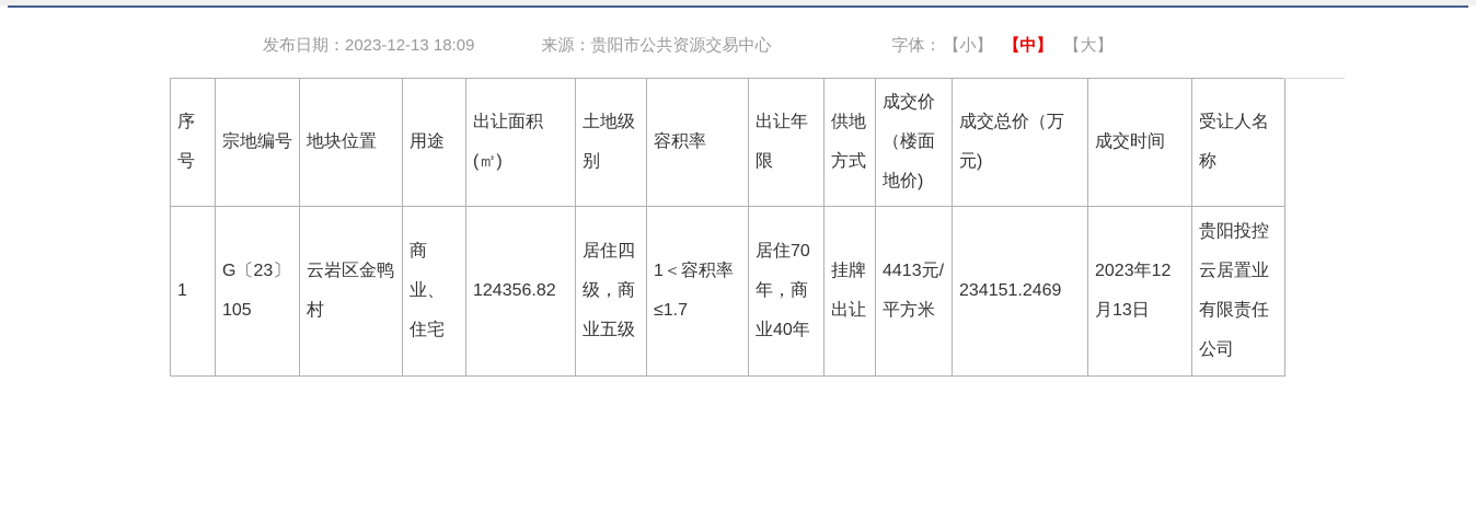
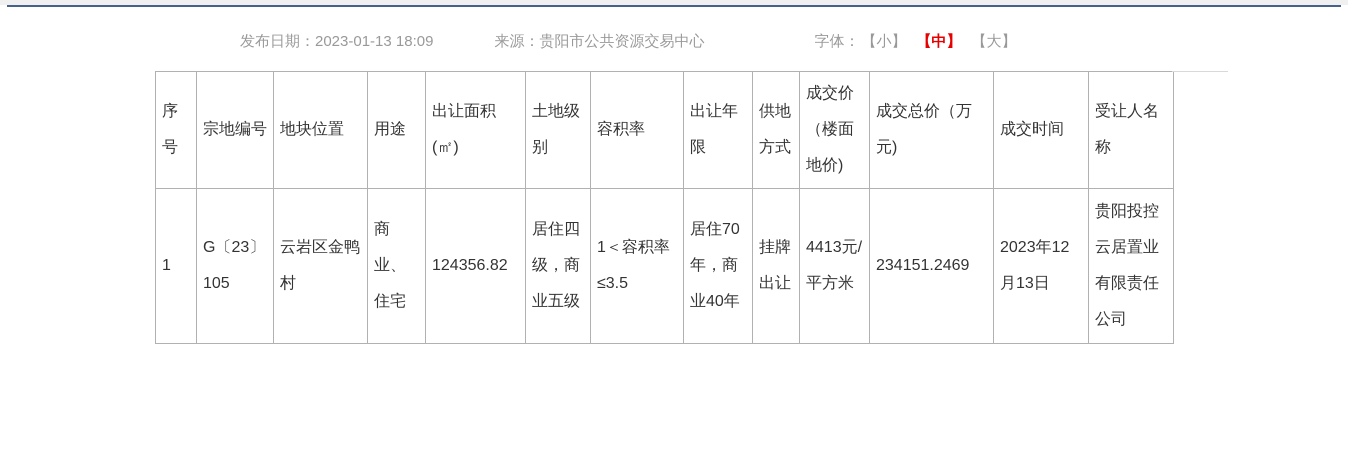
- 发布日期：2023-12-13 18:09
+ 发布日期：2023-01-13 18:09
  来源：贵阳市公共资源交易中心
  字体：
  【小】
  【中】
  【大】
  序号	宗地编号	地块位置	用途	出让面积(㎡)	土地级别	容积率	出让年限	供地方式	成交价（楼面地价)	成交总价（万元)	成交时间	受让人名称
- 1	G〔23〕105	云岩区金鸭村	商业、住宅	124356.82	居住四级，商业五级	1＜容积率≤1.7	居住70年，商业40年	挂牌出让	4413元/平方米	234151.2469	2023年12月13日	贵阳投控云居置业有限责任公司
+ 1	G〔23〕105	云岩区金鸭村	商业、住宅	124356.82	居住四级，商业五级	1＜容积率≤3.5	居住70年，商业40年	挂牌出让	4413元/平方米	234151.2469	2023年12月13日	贵阳投控云居置业有限责任公司
